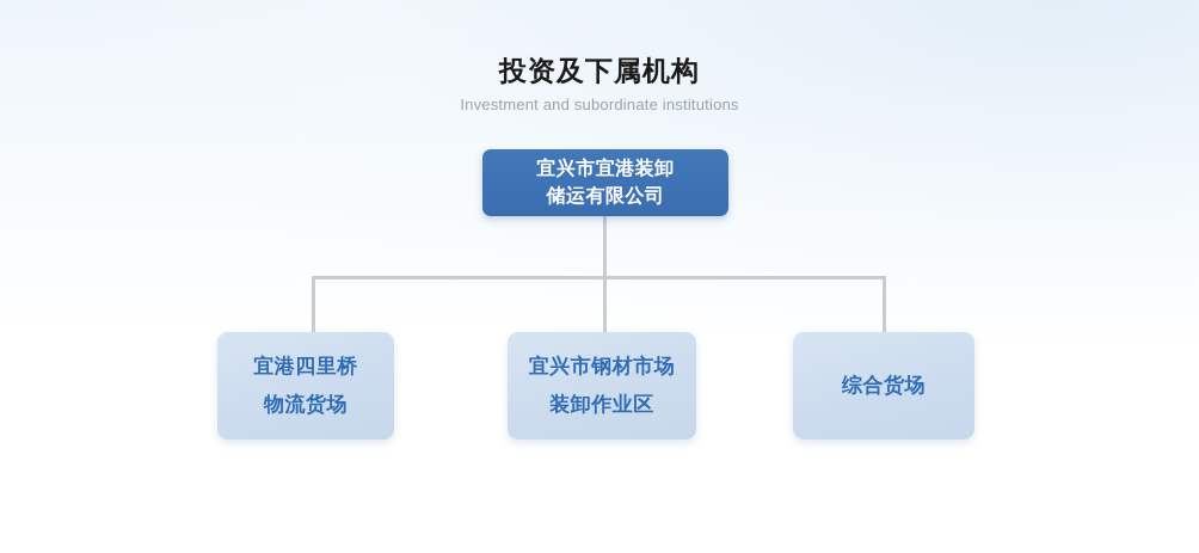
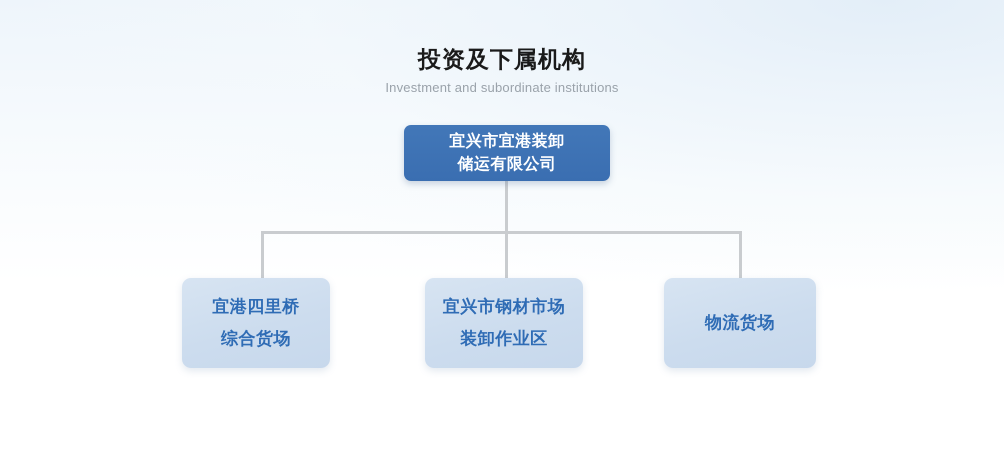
  投资及下属机构
  Investment and subordinate institutions
  宜兴市宜港装卸
  储运有限公司
  宜港四里桥
- 物流货场
+ 综合货场
  宜兴市钢材市场
  装卸作业区
- 综合货场
+ 物流货场
